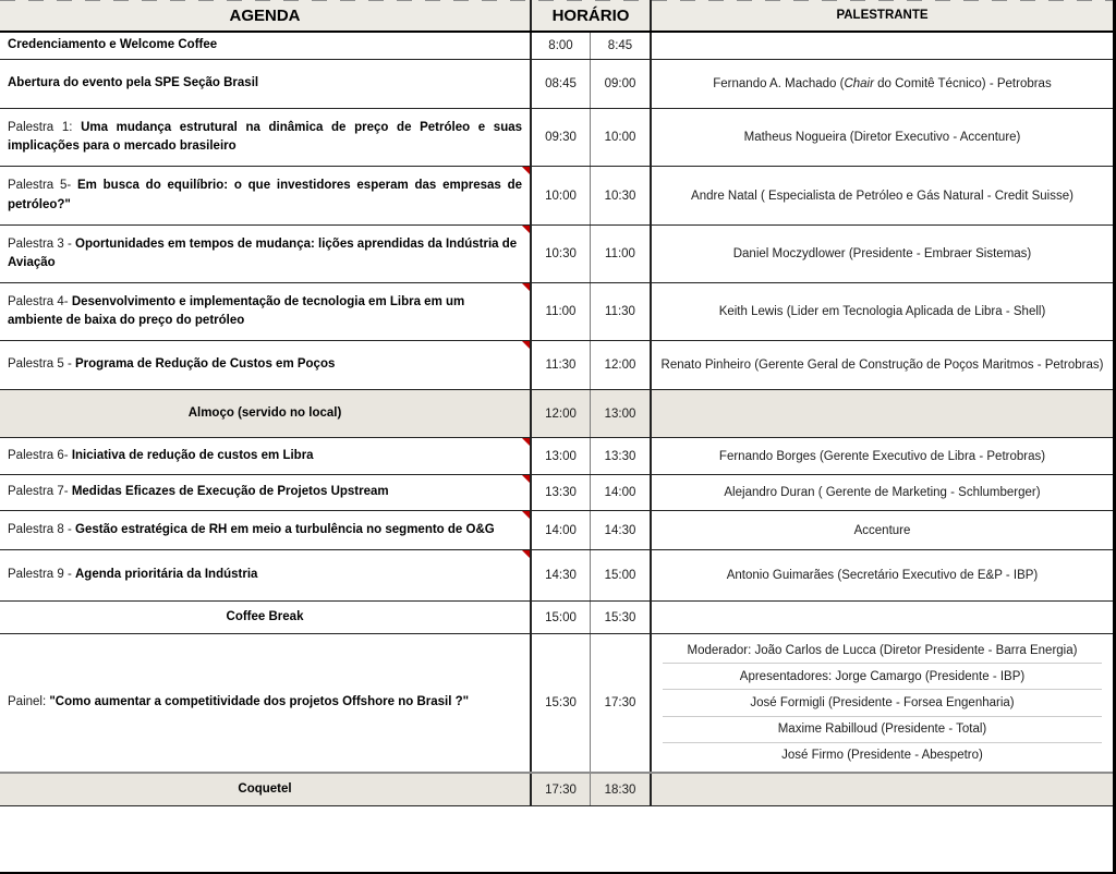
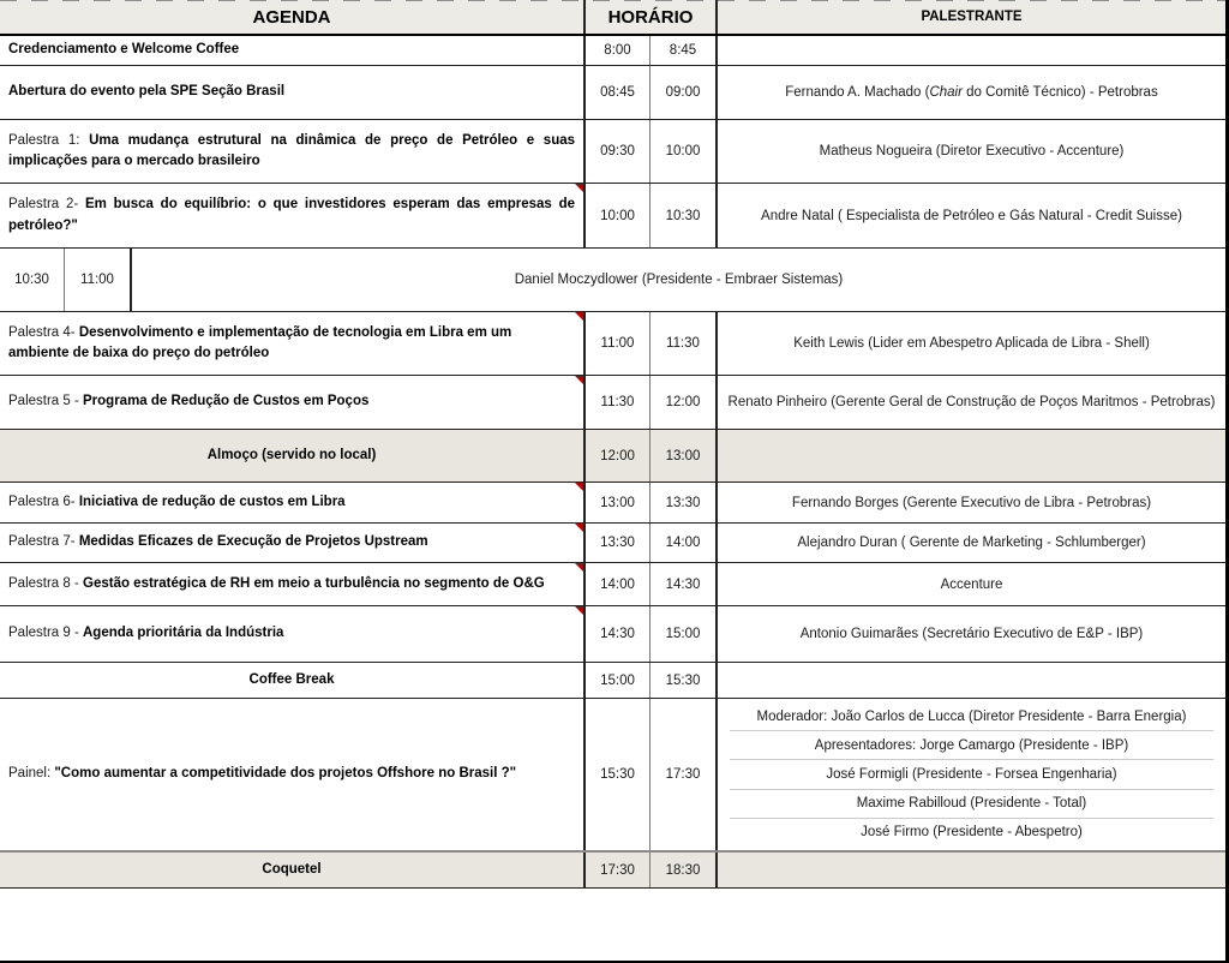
  AGENDA
  HORÁRIO
  PALESTRANTE
  Credenciamento e Welcome Coffee
  8:00
  8:45
  Abertura do evento pela SPE Seção Brasil
  08:45
  09:00
  Fernando A. Machado (Chair do Comitê Técnico) - Petrobras
  Palestra 1: Uma mudança estrutural na dinâmica de preço de Petróleo e suas implicações para o mercado brasileiro
  09:30
  10:00
  Matheus Nogueira (Diretor Executivo - Accenture)
- Palestra 5- Em busca do equilíbrio: o que investidores esperam das empresas de petróleo?"
+ Palestra 2- Em busca do equilíbrio: o que investidores esperam das empresas de petróleo?"
  10:00
  10:30
  Andre Natal ( Especialista de Petróleo e Gás Natural - Credit Suisse)
- Palestra 3 - Oportunidades em tempos de mudança: lições aprendidas da Indústria de Aviação
  10:30
  11:00
  Daniel Moczydlower (Presidente - Embraer Sistemas)
  Palestra 4- Desenvolvimento e implementação de tecnologia em Libra em um ambiente de baixa do preço do petróleo
  11:00
  11:30
- Keith Lewis (Lider em Tecnologia Aplicada de Libra - Shell)
+ Keith Lewis (Lider em Abespetro Aplicada de Libra - Shell)
  Palestra 5 - Programa de Redução de Custos em Poços
  11:30
  12:00
  Renato Pinheiro (Gerente Geral de Construção de Poços Maritmos - Petrobras)
  Almoço (servido no local)
  12:00
  13:00
  Palestra 6- Iniciativa de redução de custos em Libra
  13:00
  13:30
  Fernando Borges (Gerente Executivo de Libra - Petrobras)
  Palestra 7- Medidas Eficazes de Execução de Projetos Upstream
  13:30
  14:00
  Alejandro Duran ( Gerente de Marketing - Schlumberger)
  Palestra 8 - Gestão estratégica de RH em meio a turbulência no segmento de O&G
  14:00
  14:30
  Accenture
  Palestra 9 - Agenda prioritária da Indústria
  14:30
  15:00
  Antonio Guimarães (Secretário Executivo de E&P - IBP)
  Coffee Break
  15:00
  15:30
  Painel: "Como aumentar a competitividade dos projetos Offshore no Brasil ?"
  15:30
  17:30
  Moderador: João Carlos de Lucca (Diretor Presidente - Barra Energia)
  Apresentadores: Jorge Camargo (Presidente - IBP)
  José Formigli (Presidente - Forsea Engenharia)
  Maxime Rabilloud (Presidente - Total)
  José Firmo (Presidente - Abespetro)
  Coquetel
  17:30
  18:30
